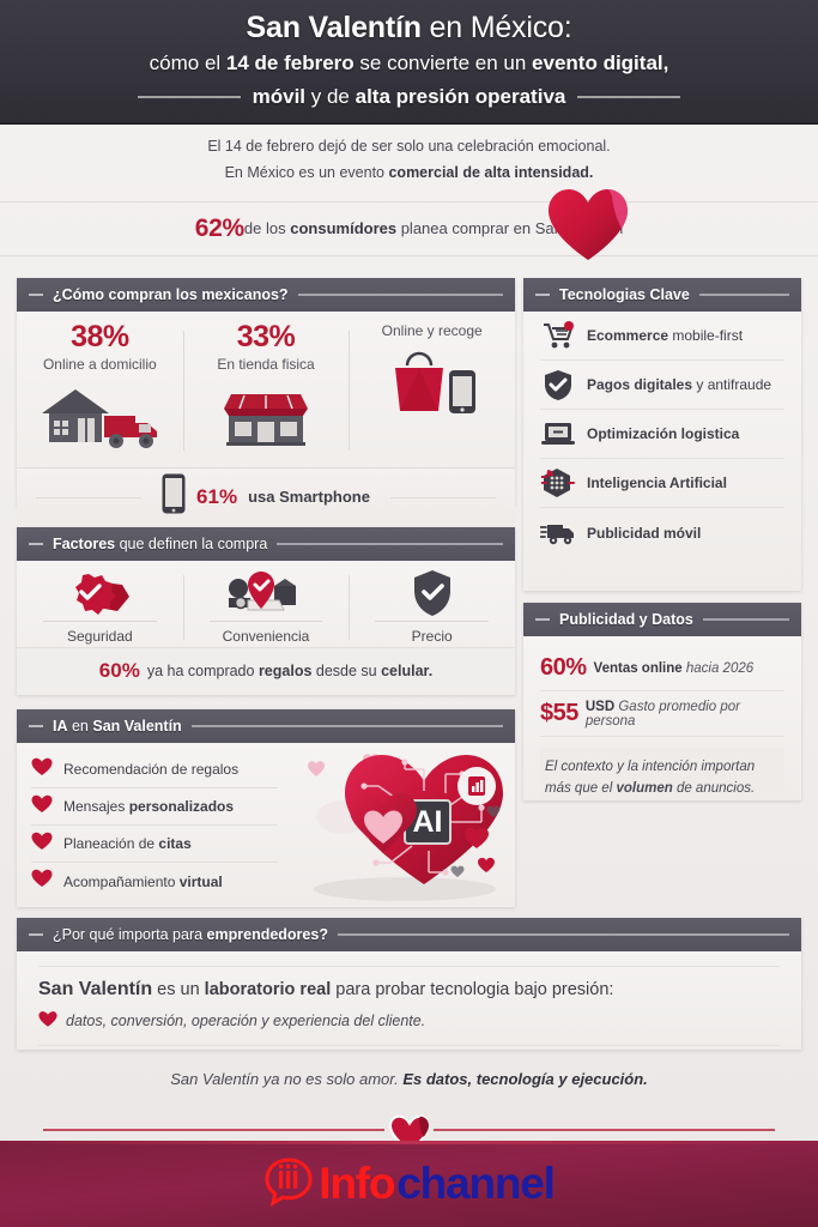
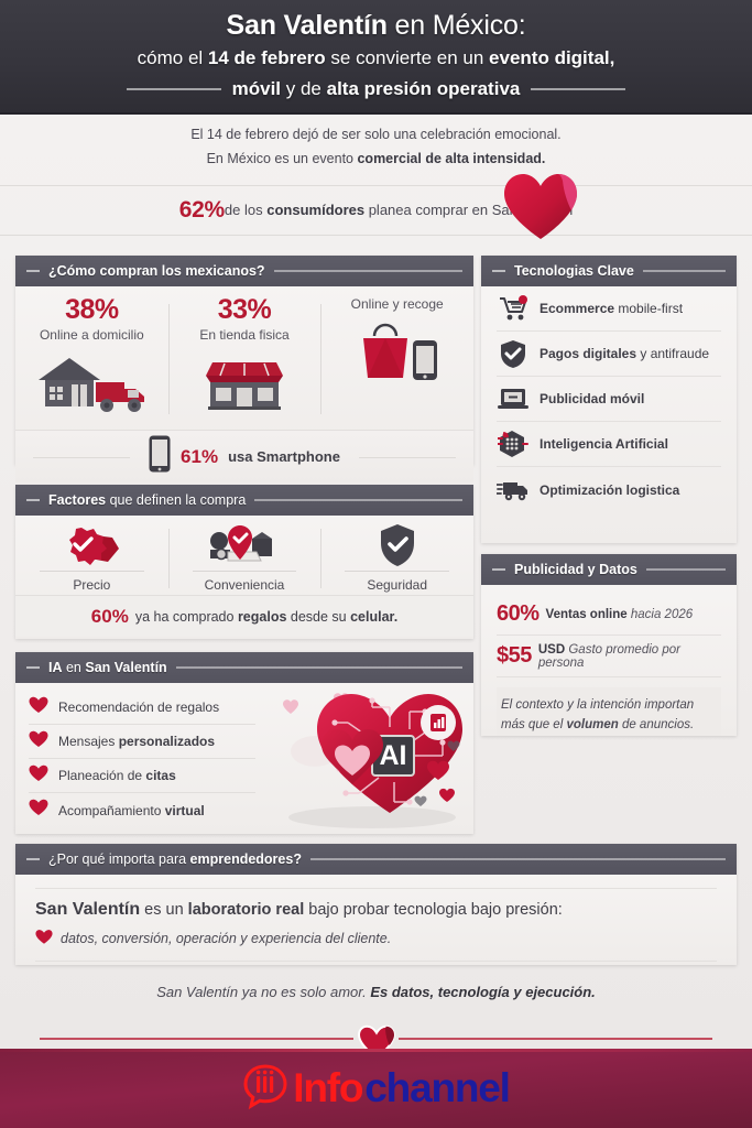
  San Valentín en México:
  cómo el 14 de febrero se convierte en un evento digital,
  móvil y de alta presión operativa
  El 14 de febrero dejó de ser solo una celebración emocional.
  En México es un evento comercial de alta intensidad.
  62%
  de los consumídores planea comprar en Sa
  ¿Cómo compran los mexicanos?
  38%
  Online a domicilio
  33%
  En tienda fisica
  Online y recoge
  61%
  usa Smartphone
  Tecnologias Clave
  Ecommerce mobile-first
  Pagos digitales y antifraude
- Optimización logistica
+ Publicidad móvil
  Inteligencia Artificial
- Publicidad móvil
+ Optimización logistica
  Factores que definen la compra
- Seguridad
+ Precio
  Conveniencia
- Precio
+ Seguridad
  60%
  ya ha comprado regalos desde su celular.
  Publicidad y Datos
  60%
  Ventas online hacia 2026
  $55
  USD Gasto promedio por persona
  El contexto y la intención importan
  más que el volumen de anuncios.
  IA en San Valentín
  Recomendación de regalos
  Mensajes personalizados
  Planeación de citas
  Acompañamiento virtual
  AI
  ¿Por qué importa para emprendedores?
- San Valentín es un laboratorio real para probar tecnologia bajo presión:
+ San Valentín es un laboratorio real bajo probar tecnologia bajo presión:
  datos, conversión, operación y experiencia del cliente.
  San Valentín ya no es solo amor. Es datos, tecnología y ejecución.
  Info
  channel
